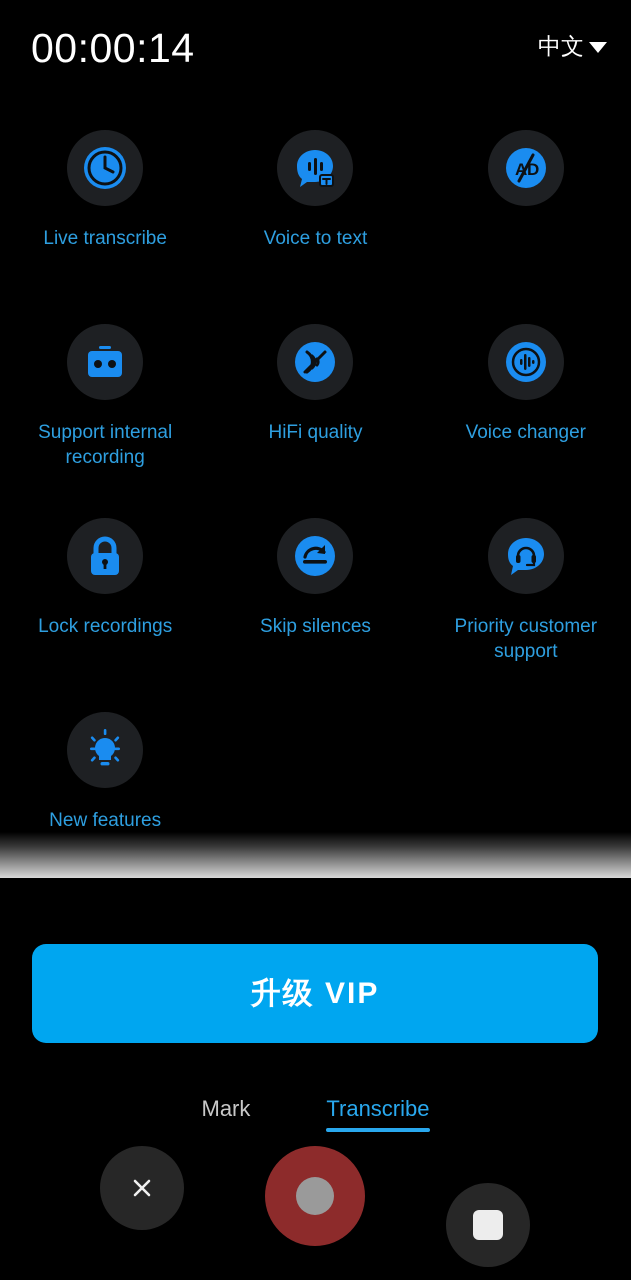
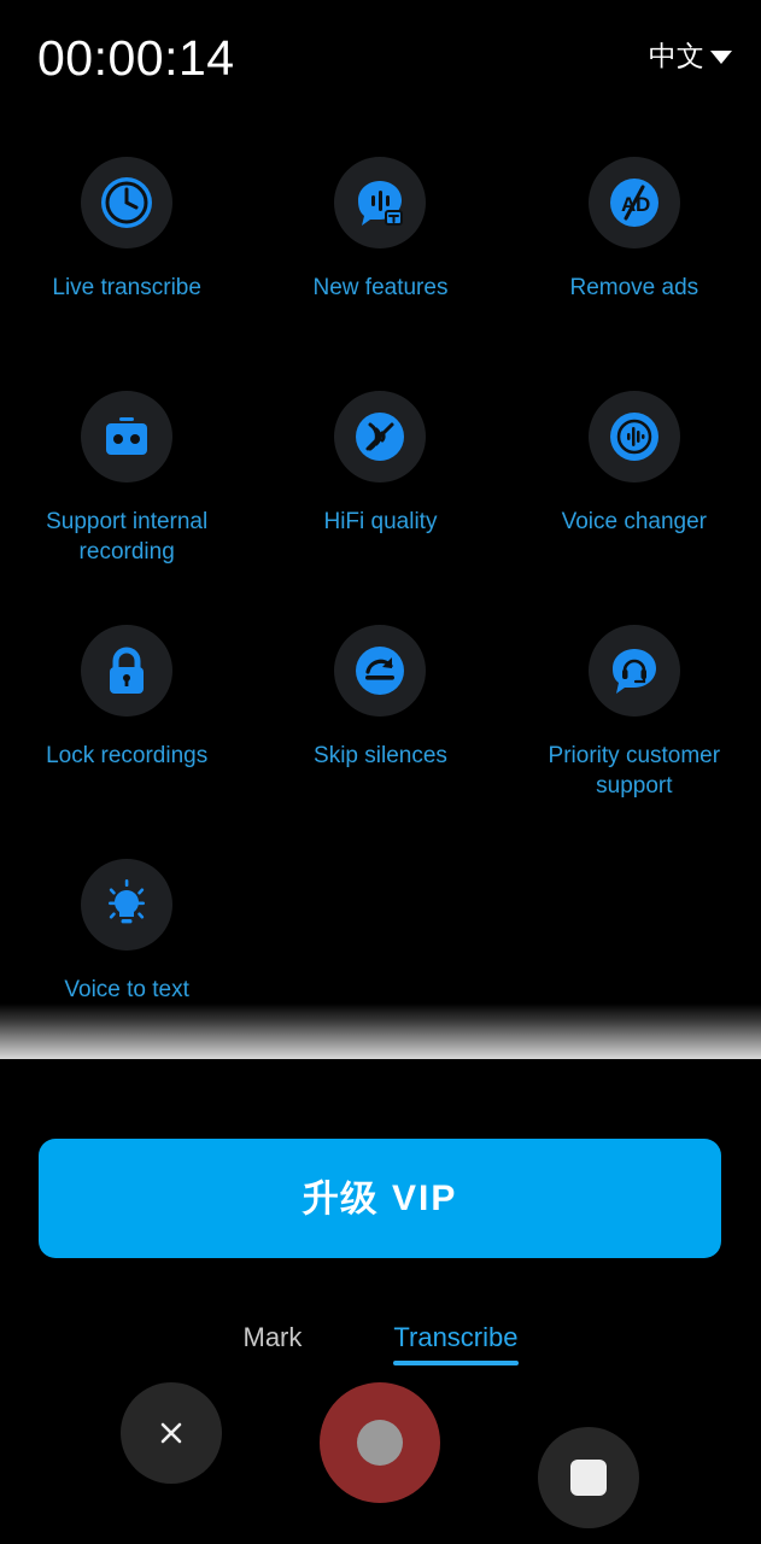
  00:00:14
  中文
  Live transcribe
- Voice to text
+ New features
  A
  D
+ Remove ads
  Support internal recording
  HiFi quality
  Voice changer
  Lock recordings
  Skip silences
  Priority customer support
- New features
+ Voice to text
  升级 VIP
  Mark
  Transcribe
